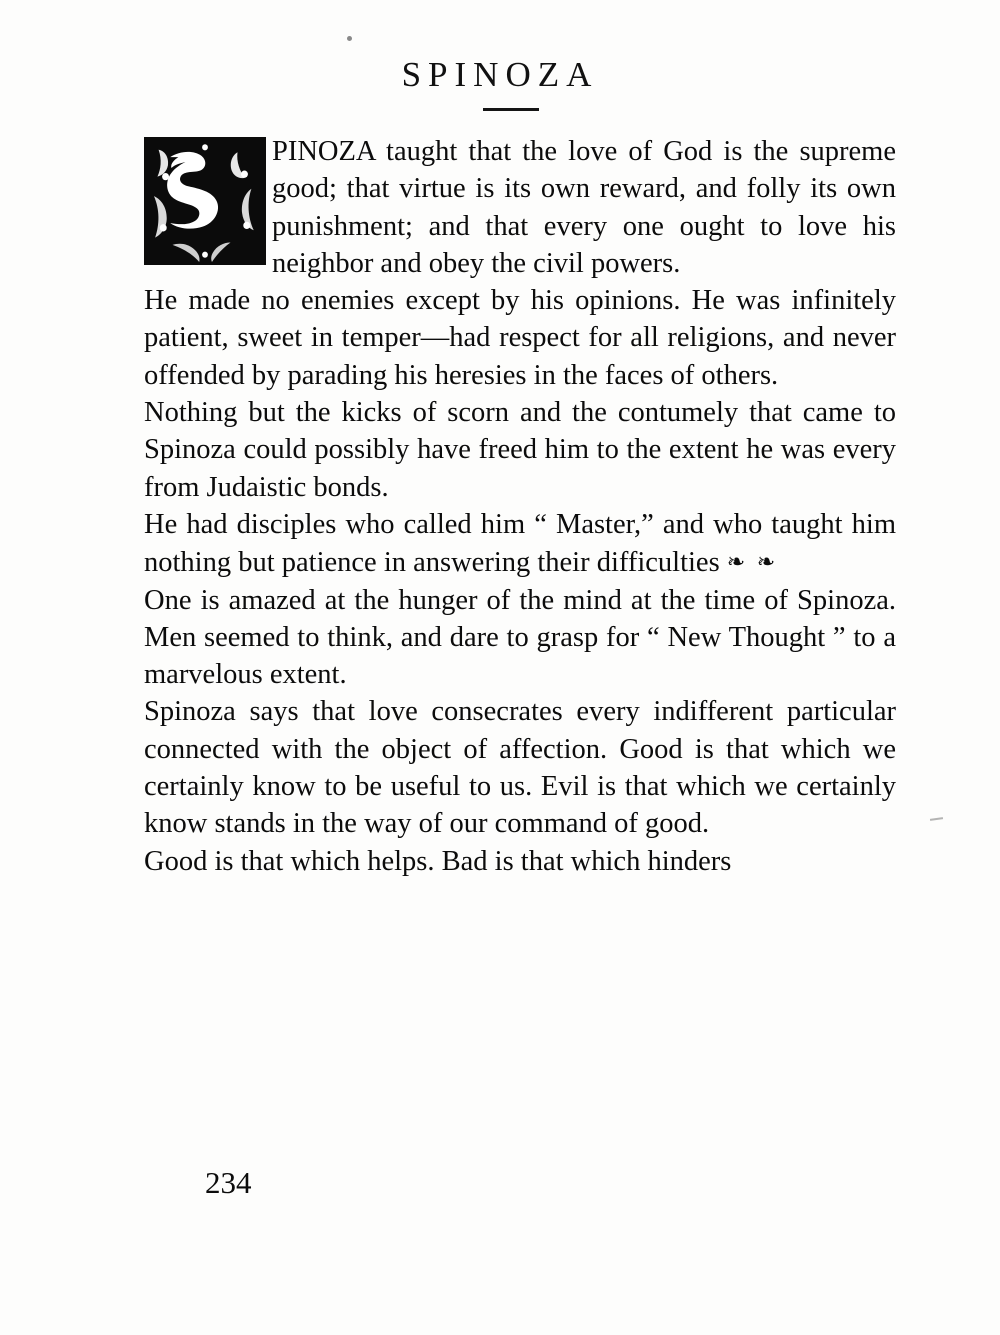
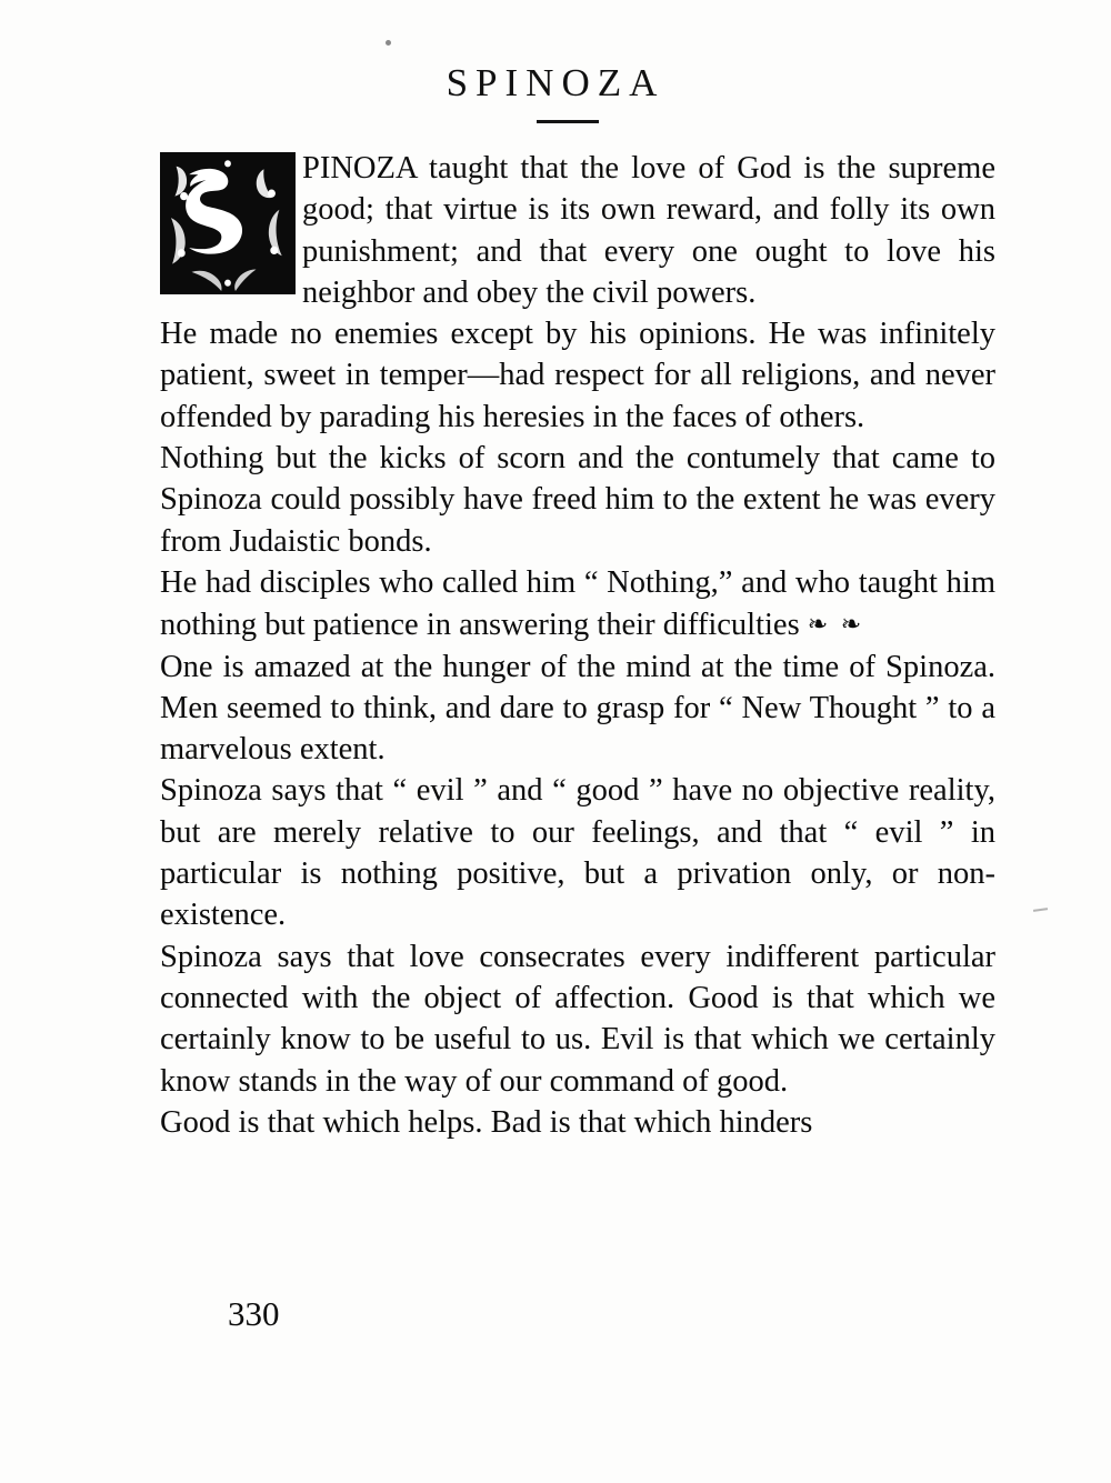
  SPINOZA
  PINOZA taught that the love of God is the supreme good; that virtue is its own reward, and folly its own punishment; and that every one ought to love his neighbor and obey the civil powers.
  He made no enemies except by his opinions. He was infinitely patient, sweet in temper—had respect for all religions, and never offended by parading his heresies in the faces of others.
  Nothing but the kicks of scorn and the contumely that came to Spinoza could possibly have freed him to the extent he was every from Judaistic bonds.
- He had disciples who called him “ Master,” and who taught him nothing but patience in answering their difficulties ❧ ❧
+ He had disciples who called him “ Nothing,” and who taught him nothing but patience in answering their difficulties ❧ ❧
  One is amazed at the hunger of the mind at the time of Spinoza. Men seemed to think, and dare to grasp for “ New Thought ” to a marvelous extent.
+ Spinoza says that “ evil ” and “ good ” have no objective reality, but are merely relative to our feelings, and that “ evil ” in particular is nothing positive, but a privation only, or non-existence.
  Spinoza says that love consecrates every indifferent particular connected with the object of affection. Good is that which we certainly know to be useful to us. Evil is that which we certainly know stands in the way of our command of good.
  Good is that which helps. Bad is that which hinders
- 234
+ 330
